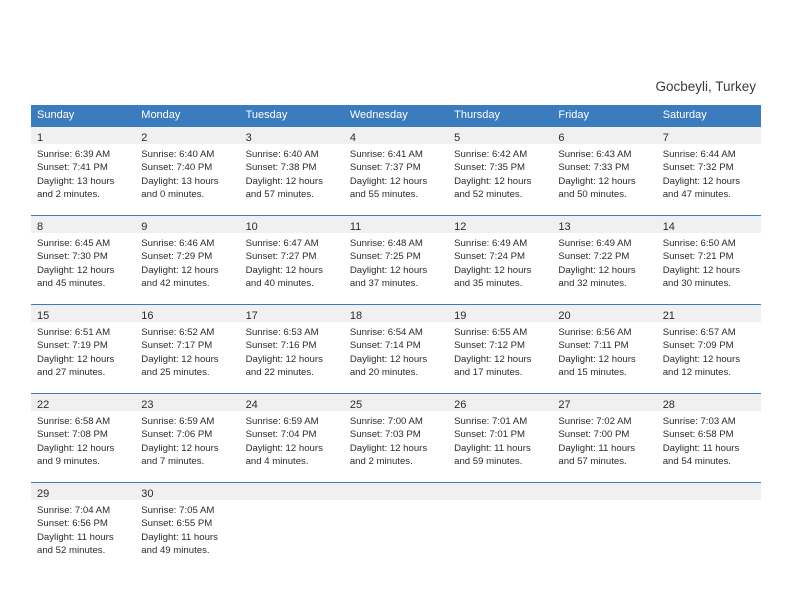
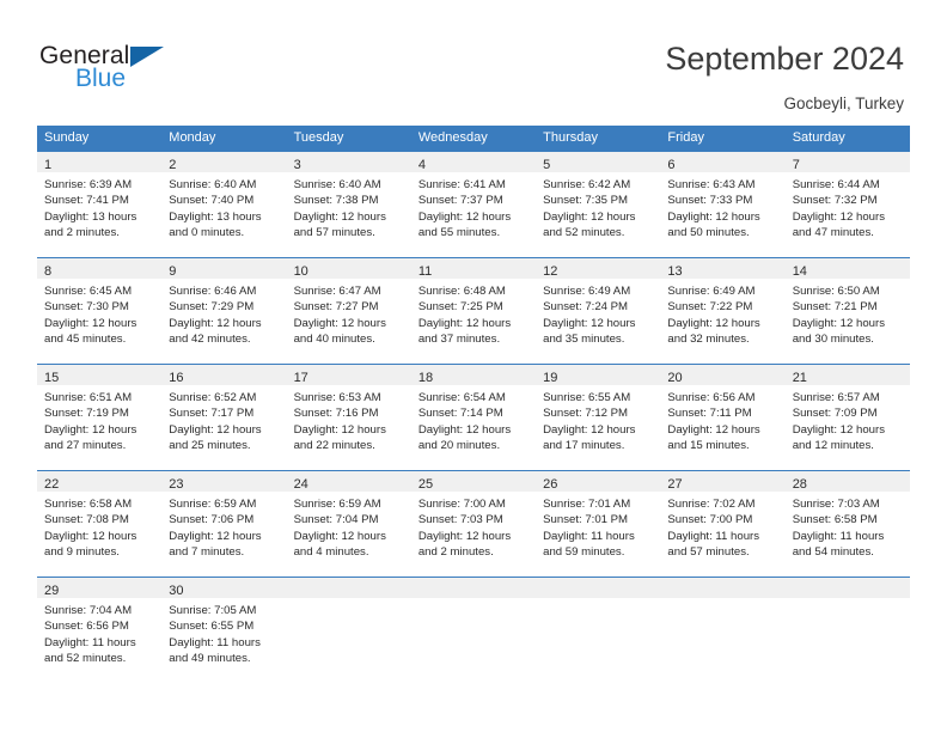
+ General
+ Blue
+ September 2024
  Gocbeyli, Turkey
  Sunday
  Monday
  Tuesday
  Wednesday
  Thursday
  Friday
  Saturday
  1
  Sunrise: 6:39 AM
  Sunset: 7:41 PM
  Daylight: 13 hours
  and 2 minutes.
  2
  Sunrise: 6:40 AM
  Sunset: 7:40 PM
  Daylight: 13 hours
  and 0 minutes.
  3
  Sunrise: 6:40 AM
  Sunset: 7:38 PM
  Daylight: 12 hours
  and 57 minutes.
  4
  Sunrise: 6:41 AM
  Sunset: 7:37 PM
  Daylight: 12 hours
  and 55 minutes.
  5
  Sunrise: 6:42 AM
  Sunset: 7:35 PM
  Daylight: 12 hours
  and 52 minutes.
  6
  Sunrise: 6:43 AM
  Sunset: 7:33 PM
  Daylight: 12 hours
  and 50 minutes.
  7
  Sunrise: 6:44 AM
  Sunset: 7:32 PM
  Daylight: 12 hours
  and 47 minutes.
  8
  Sunrise: 6:45 AM
  Sunset: 7:30 PM
  Daylight: 12 hours
  and 45 minutes.
  9
  Sunrise: 6:46 AM
  Sunset: 7:29 PM
  Daylight: 12 hours
  and 42 minutes.
  10
  Sunrise: 6:47 AM
  Sunset: 7:27 PM
  Daylight: 12 hours
  and 40 minutes.
  11
  Sunrise: 6:48 AM
  Sunset: 7:25 PM
  Daylight: 12 hours
  and 37 minutes.
  12
  Sunrise: 6:49 AM
  Sunset: 7:24 PM
  Daylight: 12 hours
  and 35 minutes.
  13
  Sunrise: 6:49 AM
  Sunset: 7:22 PM
  Daylight: 12 hours
  and 32 minutes.
  14
  Sunrise: 6:50 AM
  Sunset: 7:21 PM
  Daylight: 12 hours
  and 30 minutes.
  15
  Sunrise: 6:51 AM
  Sunset: 7:19 PM
  Daylight: 12 hours
  and 27 minutes.
  16
  Sunrise: 6:52 AM
  Sunset: 7:17 PM
  Daylight: 12 hours
  and 25 minutes.
  17
  Sunrise: 6:53 AM
  Sunset: 7:16 PM
  Daylight: 12 hours
  and 22 minutes.
  18
  Sunrise: 6:54 AM
  Sunset: 7:14 PM
  Daylight: 12 hours
  and 20 minutes.
  19
  Sunrise: 6:55 AM
  Sunset: 7:12 PM
  Daylight: 12 hours
  and 17 minutes.
  20
  Sunrise: 6:56 AM
  Sunset: 7:11 PM
  Daylight: 12 hours
  and 15 minutes.
  21
  Sunrise: 6:57 AM
  Sunset: 7:09 PM
  Daylight: 12 hours
  and 12 minutes.
  22
  Sunrise: 6:58 AM
  Sunset: 7:08 PM
  Daylight: 12 hours
  and 9 minutes.
  23
  Sunrise: 6:59 AM
  Sunset: 7:06 PM
  Daylight: 12 hours
  and 7 minutes.
  24
  Sunrise: 6:59 AM
  Sunset: 7:04 PM
  Daylight: 12 hours
  and 4 minutes.
  25
  Sunrise: 7:00 AM
  Sunset: 7:03 PM
  Daylight: 12 hours
  and 2 minutes.
  26
  Sunrise: 7:01 AM
  Sunset: 7:01 PM
  Daylight: 11 hours
  and 59 minutes.
  27
  Sunrise: 7:02 AM
  Sunset: 7:00 PM
  Daylight: 11 hours
  and 57 minutes.
  28
  Sunrise: 7:03 AM
  Sunset: 6:58 PM
  Daylight: 11 hours
  and 54 minutes.
  29
  Sunrise: 7:04 AM
  Sunset: 6:56 PM
  Daylight: 11 hours
  and 52 minutes.
  30
  Sunrise: 7:05 AM
  Sunset: 6:55 PM
  Daylight: 11 hours
  and 49 minutes.
